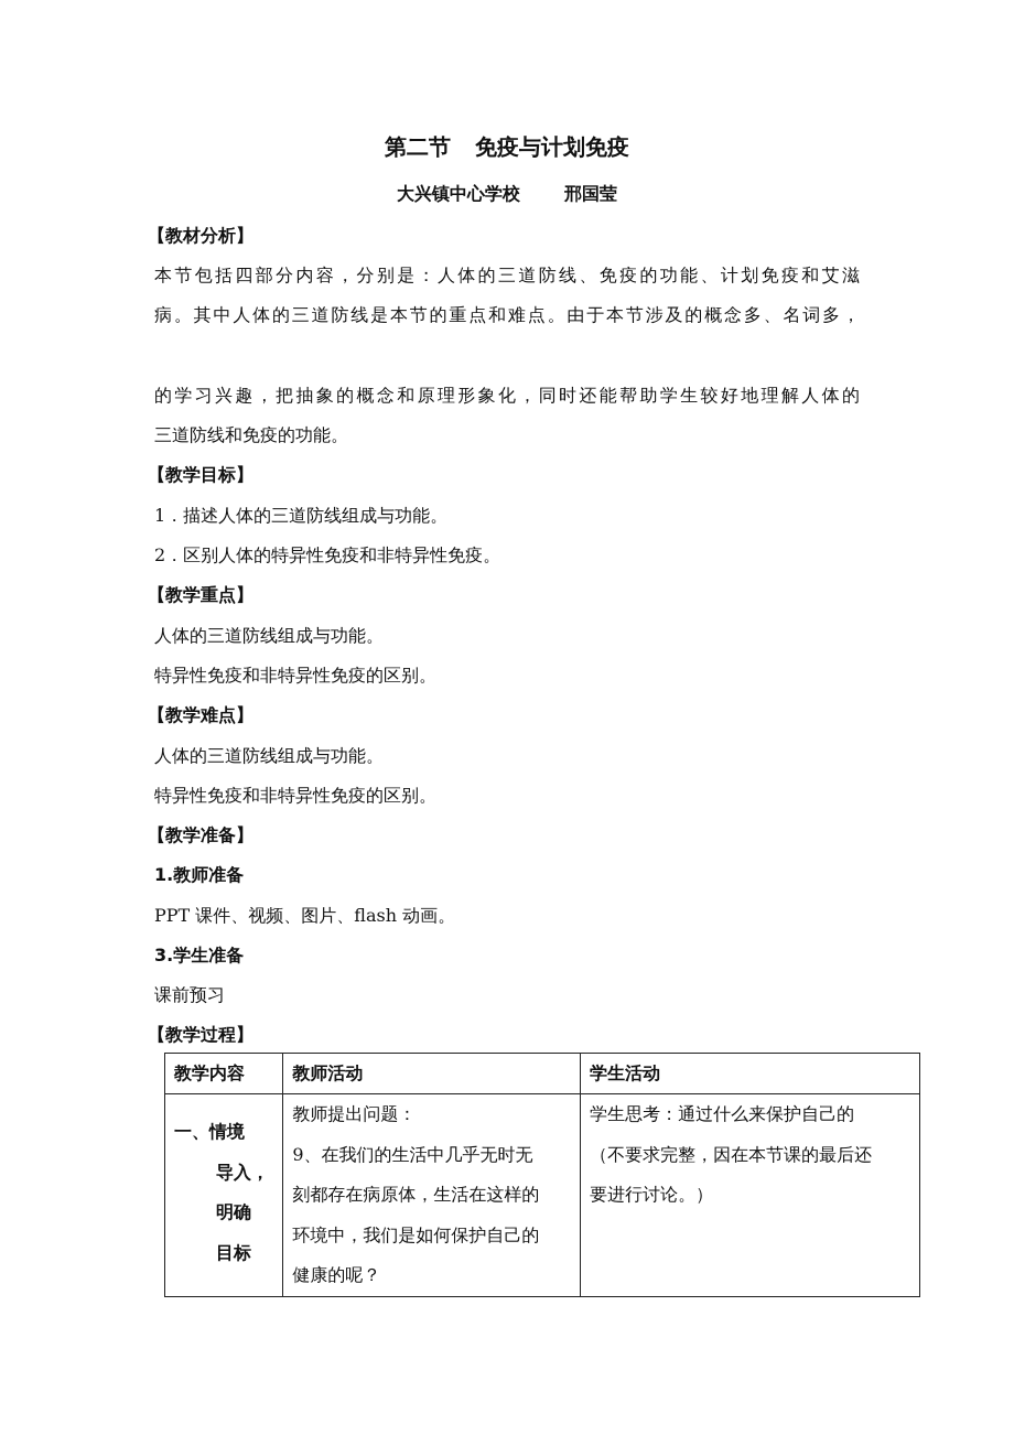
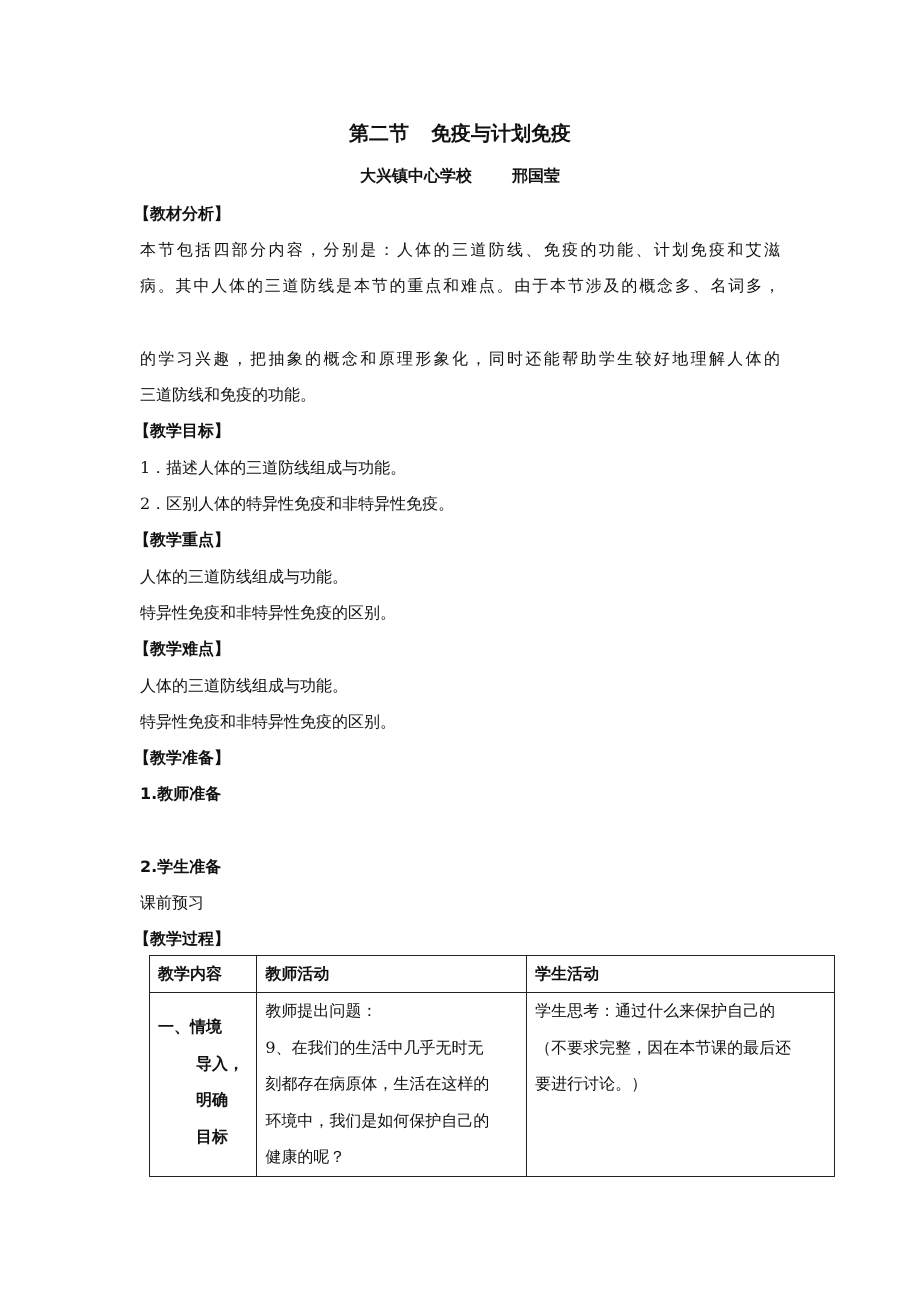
  第二节 免疫与计划免疫
  大兴镇中心学校 邢国莹
  【教材分析】
  本节包括四部分内容，分别是：人体的三道防线、免疫的功能、计划免疫和艾滋
  病。其中人体的三道防线是本节的重点和难点。由于本节涉及的概念多、名词多，
  的学习兴趣，把抽象的概念和原理形象化，同时还能帮助学生较好地理解人体的
  三道防线和免疫的功能。
  【教学目标】
  1．描述人体的三道防线组成与功能。
  2．区别人体的特异性免疫和非特异性免疫。
  【教学重点】
  人体的三道防线组成与功能。
  特异性免疫和非特异性免疫的区别。
  【教学难点】
  人体的三道防线组成与功能。
  特异性免疫和非特异性免疫的区别。
  【教学准备】
  1.教师准备
- PPT 课件、视频、图片、flash 动画。
- 3.学生准备
+ 2.学生准备
  课前预习
  【教学过程】
  教学内容	教师活动	学生活动
  一、情境 导入， 明确 目标	教师提出问题： 9、在我们的生活中几乎无时无 刻都存在病原体，生活在这样的 环境中，我们是如何保护自己的 健康的呢？	学生思考：通过什么来保护自己的 （不要求完整，因在本节课的最后还 要进行讨论。）
